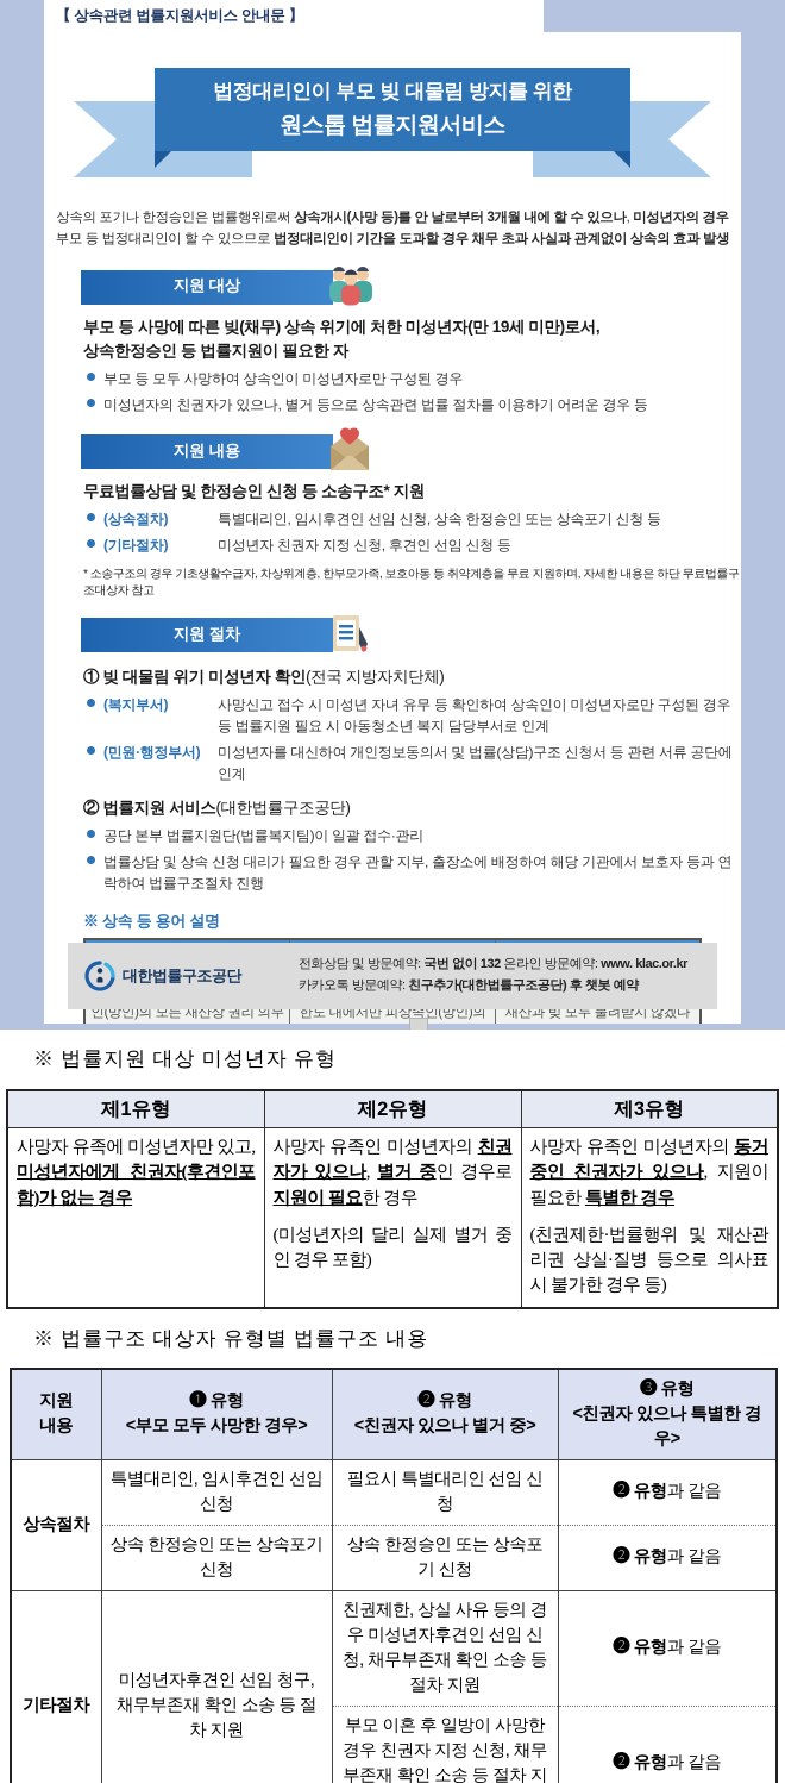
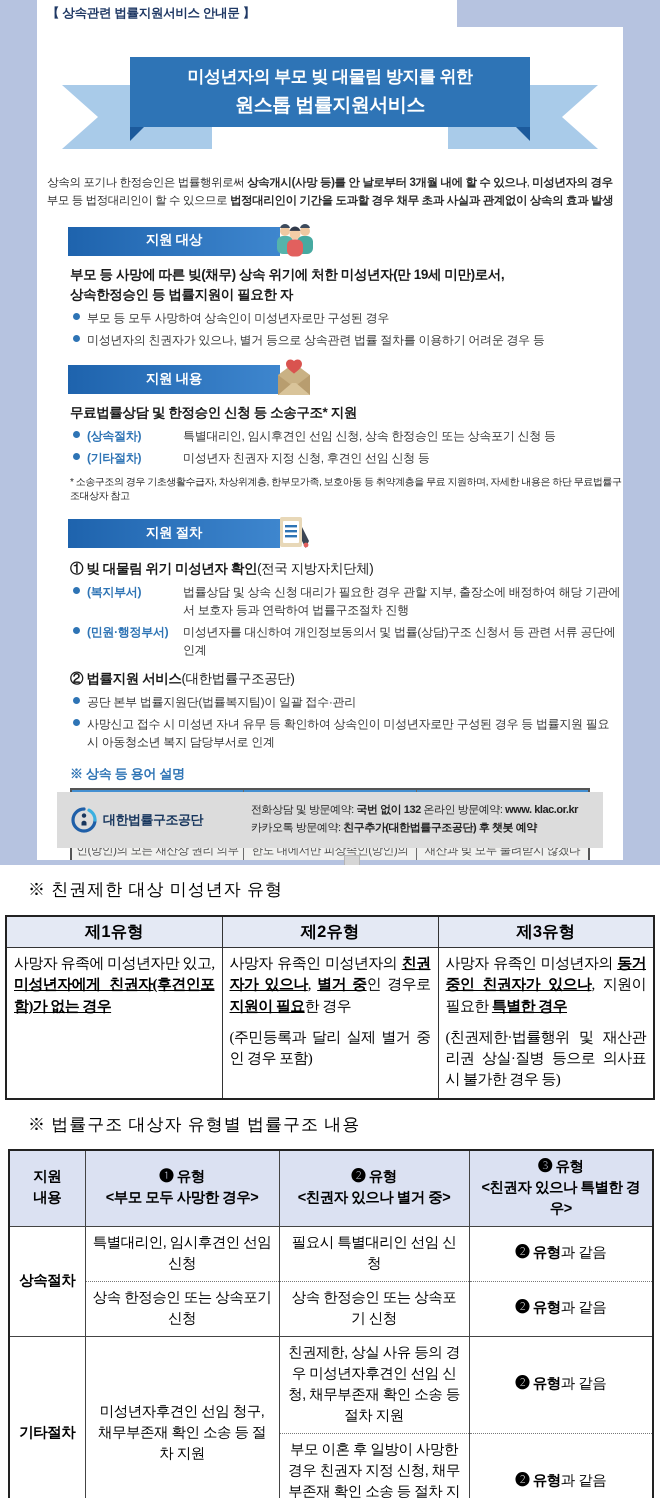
  【 상속관련 법률지원서비스 안내문 】
- 법정대리인이 부모 빚 대물림 방지를 위한
+ 미성년자의 부모 빚 대물림 방지를 위한
  원스톱 법률지원서비스
  상속의 포기나 한정승인은 법률행위로써 상속개시(사망 등)를 안 날로부터 3개월 내에 할 수 있으나, 미성년자의 경우
  부모 등 법정대리인이 할 수 있으므로 법정대리인이 기간을 도과할 경우 채무 초과 사실과 관계없이 상속의 효과 발생
  지원 대상
  부모 등 사망에 따른 빚(채무) 상속 위기에 처한 미성년자(만 19세 미만)로서,
  상속한정승인 등 법률지원이 필요한 자
  부모 등 모두 사망하여 상속인이 미성년자로만 구성된 경우
  미성년자의 친권자가 있으나, 별거 등으로 상속관련 법률 절차를 이용하기 어려운 경우 등
  지원 내용
  무료법률상담 및 한정승인 신청 등 소송구조* 지원
  (상속절차)
  특별대리인, 임시후견인 선임 신청, 상속 한정승인 또는 상속포기 신청 등
  (기타절차)
  미성년자 친권자 지정 신청, 후견인 선임 신청 등
  * 소송구조의 경우 기초생활수급자, 차상위계층, 한부모가족, 보호아동 등 취약계층을 무료 지원하며, 자세한 내용은 하단 무료법률구조대상자 참고
  지원 절차
  ① 빚 대물림 위기 미성년자 확인(전국 지방자치단체)
  (복지부서)
- 사망신고 접수 시 미성년 자녀 유무 등 확인하여 상속인이 미성년자로만 구성된 경우 등 법률지원 필요 시 아동청소년 복지 담당부서로 인계
+ 법률상담 및 상속 신청 대리가 필요한 경우 관할 지부, 출장소에 배정하여 해당 기관에서 보호자 등과 연락하여 법률구조절차 진행
  (민원·행정부서)
  미성년자를 대신하여 개인정보동의서 및 법률(상담)구조 신청서 등 관련 서류 공단에 인계
  ② 법률지원 서비스(대한법률구조공단)
  공단 본부 법률지원단(법률복지팀)이 일괄 접수·관리
- 법률상담 및 상속 신청 대리가 필요한 경우 관할 지부, 출장소에 배정하여 해당 기관에서 보호자 등과 연락하여 법률구조절차 진행
+ 사망신고 접수 시 미성년 자녀 유무 등 확인하여 상속인이 미성년자로만 구성된 경우 등 법률지원 필요 시 아동청소년 복지 담당부서로 인계
  ※ 상속 등 용어 설명
  대한법률구조공단
  전화상담 및 방문예약: 국번 없이 132 온라인 방문예약: www. klac.or.kr
  카카오톡 방문예약: 친구추가(대한법률구조공단) 후 챗봇 예약
- ※ 법률지원 대상 미성년자 유형
+ ※ 친권제한 대상 미성년자 유형
  제1유형	제2유형	제3유형
- 사망자 유족에 미성년자만 있고, 미성년자에게 친권자(후견인포함)가 없는 경우	사망자 유족인 미성년자의 친권자가 있으나, 별거 중인 경우로 지원이 필요한 경우(미성년자의 달리 실제 별거 중인 경우 포함)	사망자 유족인 미성년자의 동거 중인 친권자가 있으나, 지원이 필요한 특별한 경우(친권제한·법률행위 및 재산관리권 상실·질병 등으로 의사표시 불가한 경우 등)
+ 사망자 유족에 미성년자만 있고, 미성년자에게 친권자(후견인포함)가 없는 경우	사망자 유족인 미성년자의 친권자가 있으나, 별거 중인 경우로 지원이 필요한 경우(주민등록과 달리 실제 별거 중인 경우 포함)	사망자 유족인 미성년자의 동거 중인 친권자가 있으나, 지원이 필요한 특별한 경우(친권제한·법률행위 및 재산관리권 상실·질병 등으로 의사표시 불가한 경우 등)
  ※ 법률구조 대상자 유형별 법률구조 내용
  지원내용	❶ 유형<부모 모두 사망한 경우>	❷ 유형<친권자 있으나 별거 중>	❸ 유형<친권자 있으나 특별한 경우>
  상속절차	특별대리인, 임시후견인 선임 신청	필요시 특별대리인 선임 신청	❷ 유형과 같음
  상속 한정승인 또는 상속포기 신청	상속 한정승인 또는 상속포기 신청	❷ 유형과 같음
  기타절차	미성년자후견인 선임 청구, 채무부존재 확인 소송 등 절차 지원	친권제한, 상실 사유 등의 경우 미성년자후견인 선임 신청, 채무부존재 확인 소송 등 절차 지원	❷ 유형과 같음
  부모 이혼 후 일방이 사망한 경우 친권자 지정 신청, 채무부존재 확인 소송 등 절차 지	❷ 유형과 같음
